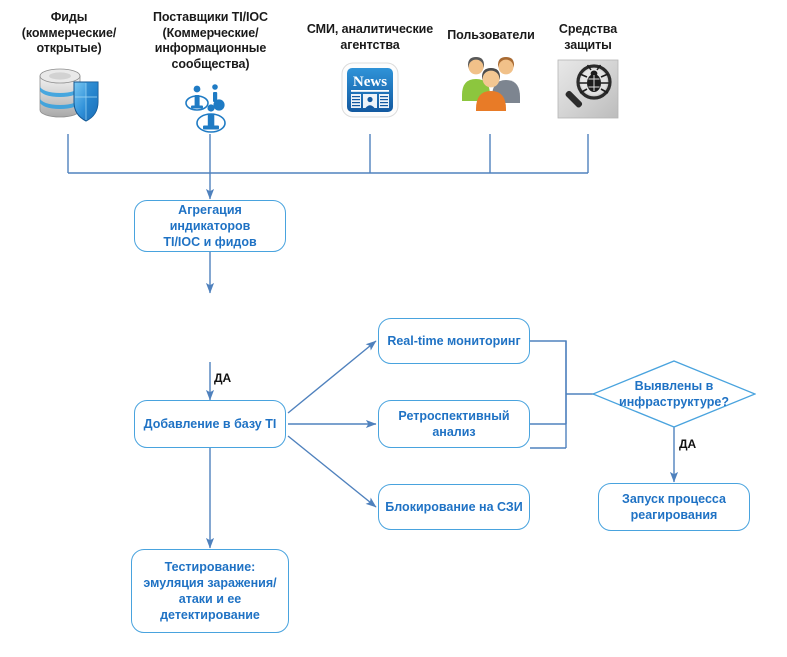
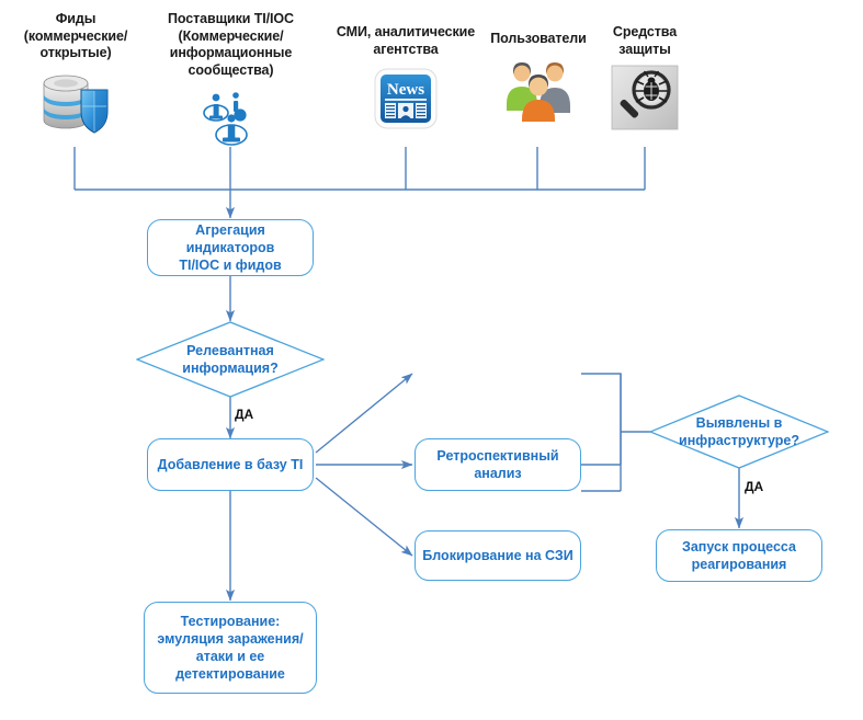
  Фиды
  (коммерческие/
  открытые)
  Поставщики TI/IOC
  (Коммерческие/
  информационные сообщества)
  СМИ, аналитические
  агентства
  News
  Пользователи
  Средства
  защиты
  Агрегация индикаторов
  TI/IOC и фидов
+ Релевантная
+ информация?
  Добавление в базу TI
- Real-time мониторинг
  Ретроспективный
  анализ
  Блокирование на СЗИ
  Тестирование:
  эмуляция заражения/
  атаки и ее
  детектирование
  Выявлены в
  инфраструктуре?
  Запуск процесса
  реагирования
  ДА
  ДА
